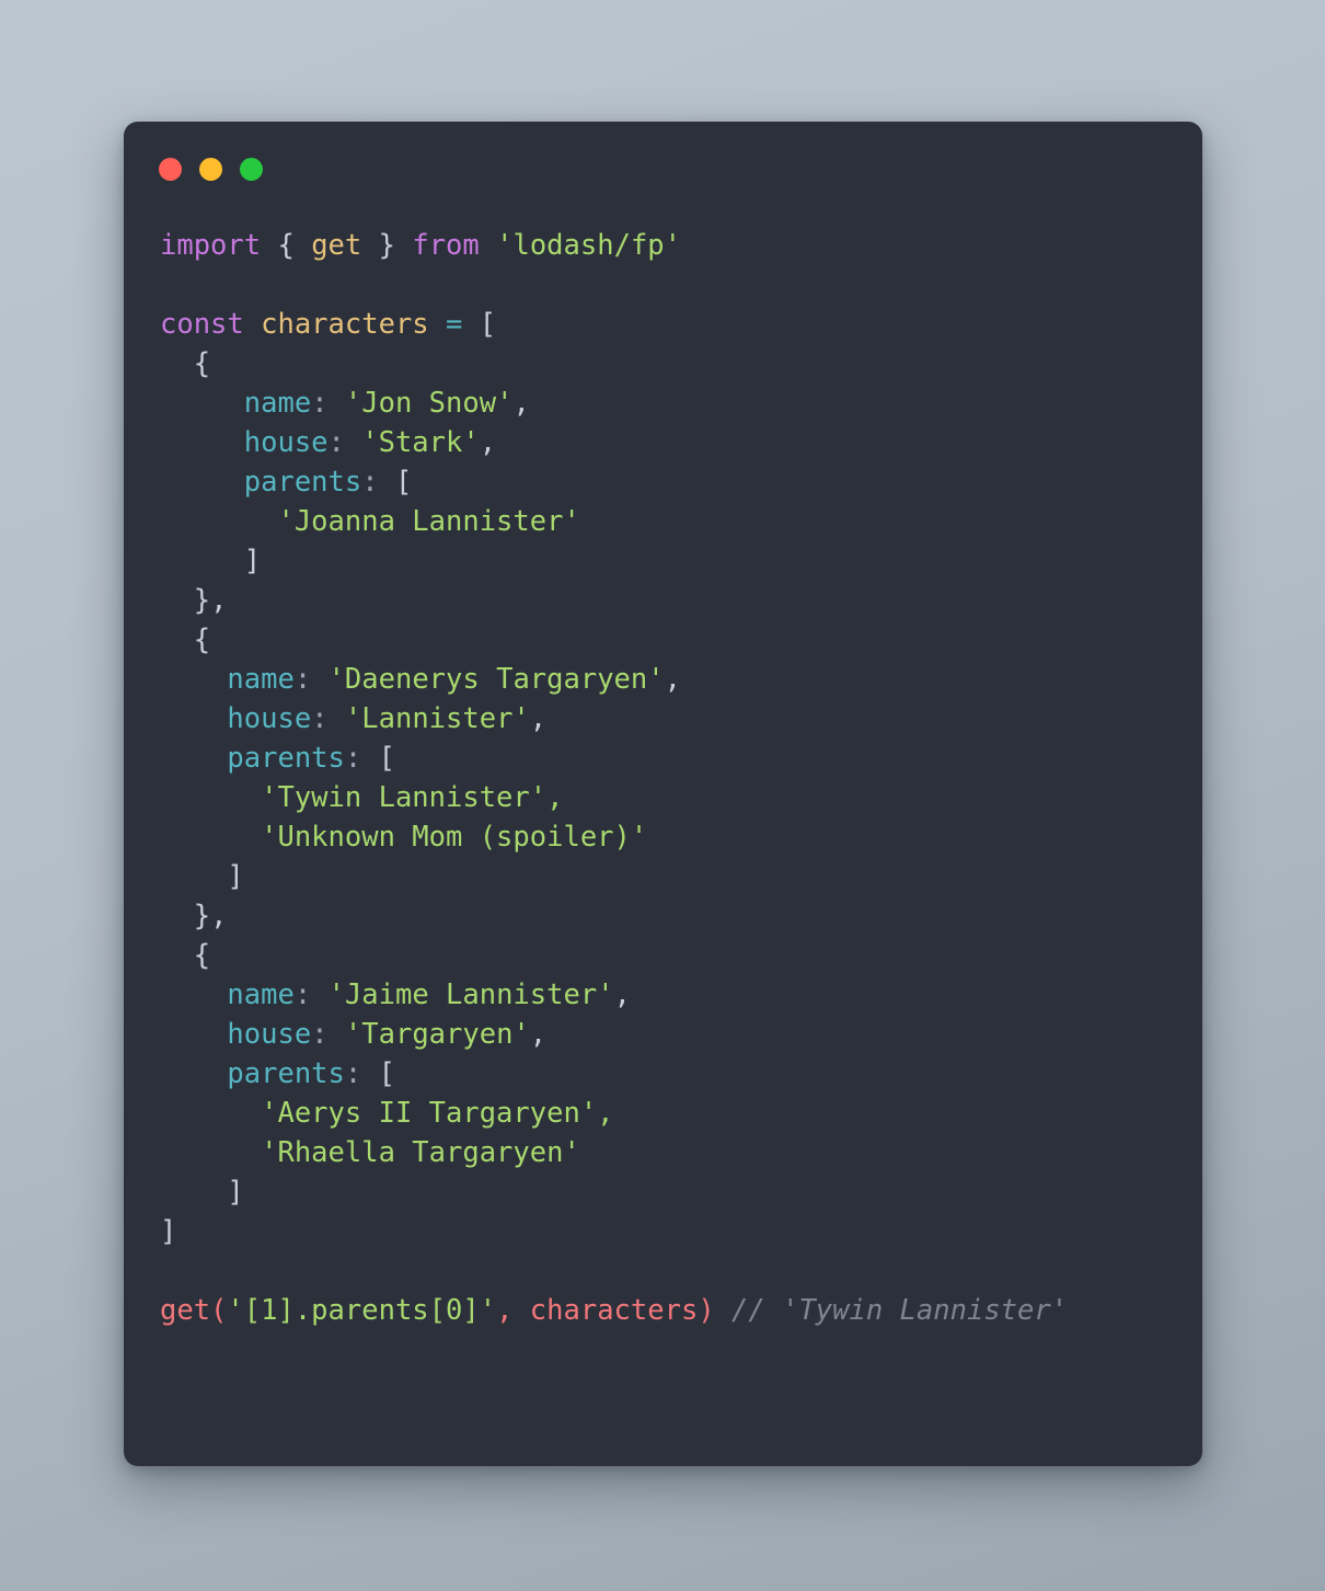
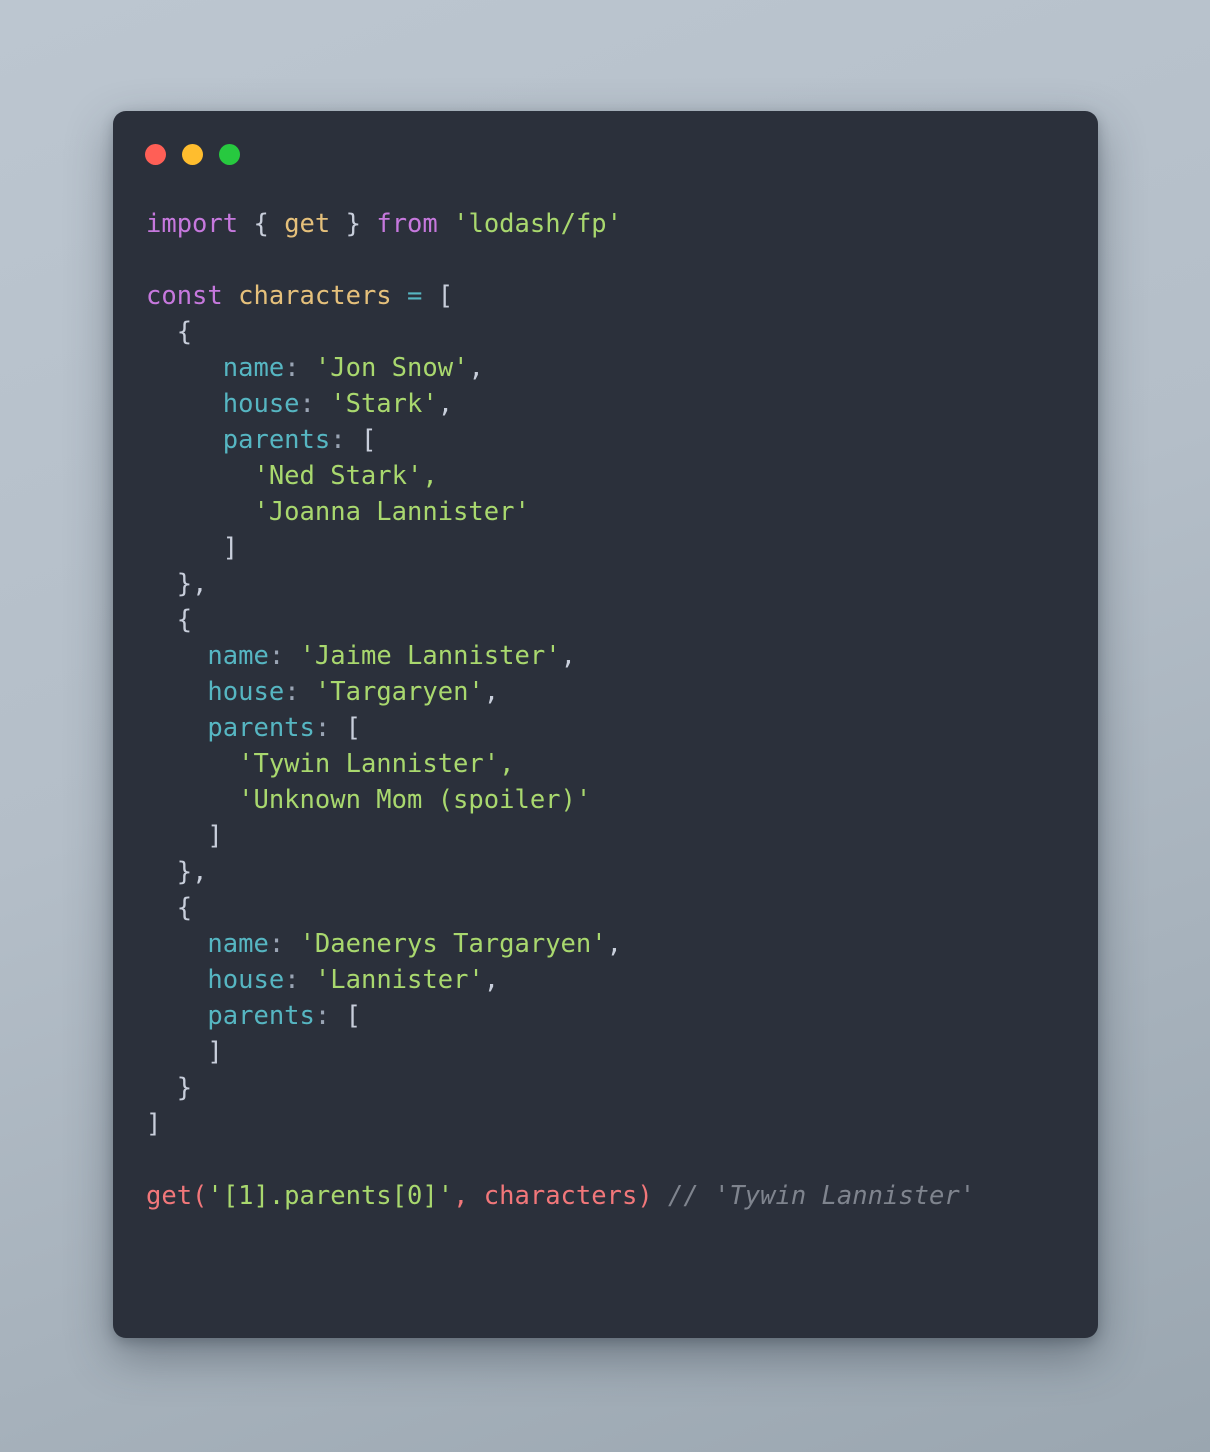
  import { get } from 'lodash/fp'
  const characters = [
  {
  name: 'Jon Snow',
  house: 'Stark',
  parents: [
+ 'Ned Stark',
  'Joanna Lannister'
  ]
  },
  {
- name: 'Daenerys Targaryen',
+ name: 'Jaime Lannister',
- house: 'Lannister',
+ house: 'Targaryen',
  parents: [
  'Tywin Lannister',
  'Unknown Mom (spoiler)'
  ]
  },
  {
- name: 'Jaime Lannister',
+ name: 'Daenerys Targaryen',
- house: 'Targaryen',
+ house: 'Lannister',
  parents: [
- 'Aerys II Targaryen',
- 'Rhaella Targaryen'
  ]
+ }
  ]
  get('[1].parents[0]', characters) // 'Tywin Lannister'
